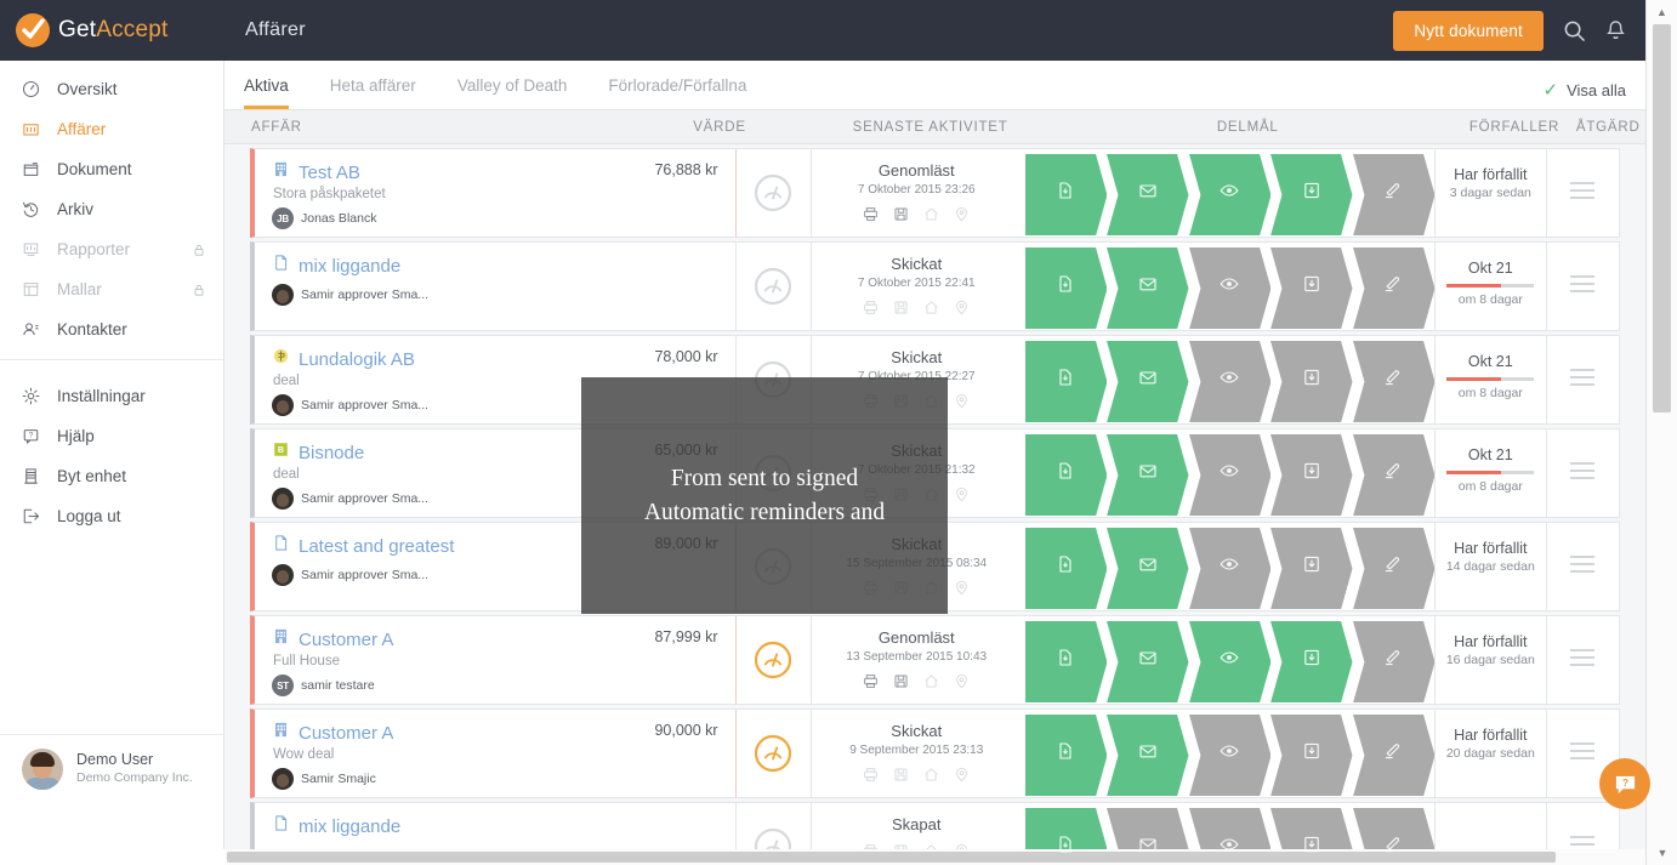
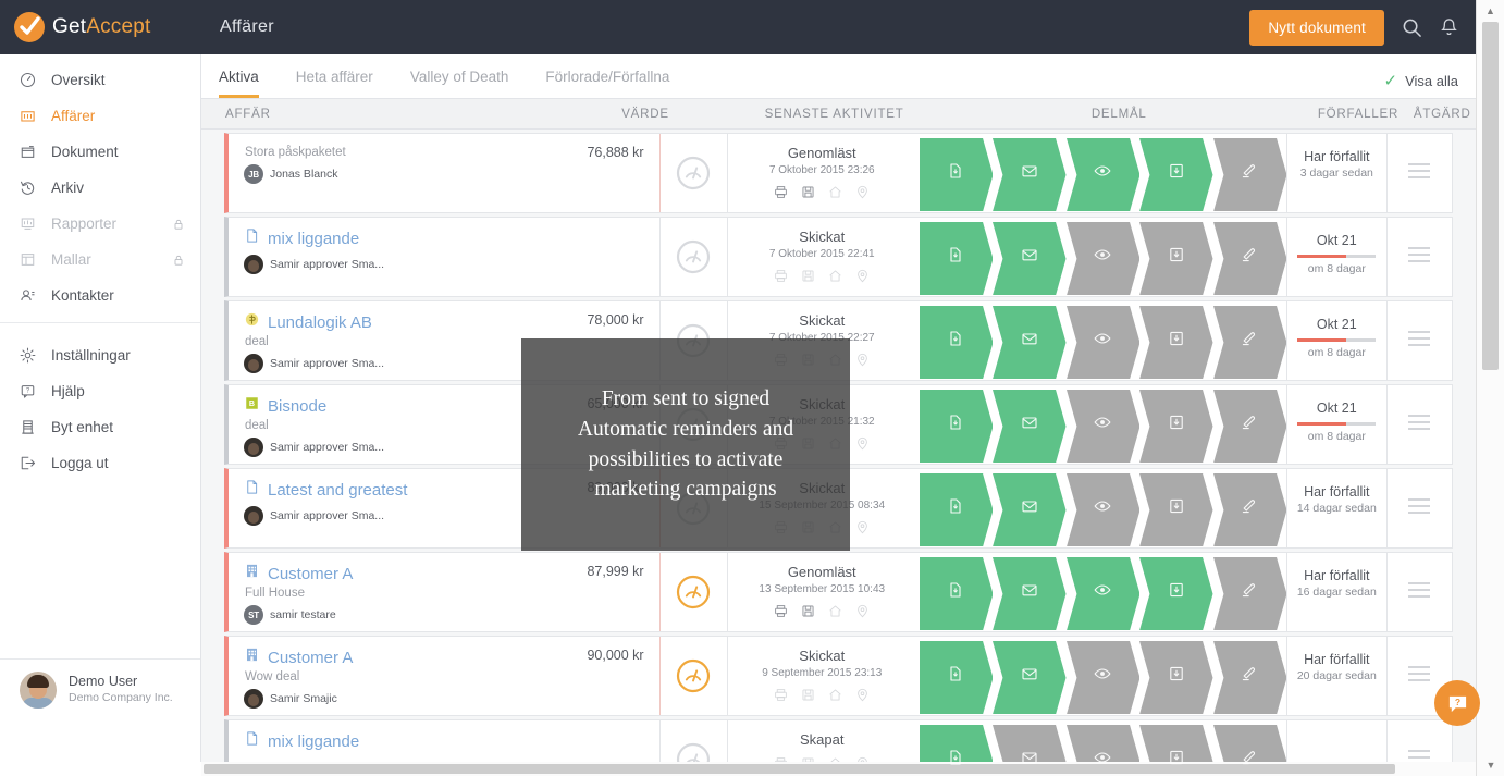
  GetAccept
  Affärer
  Nytt dokument
  Oversikt
  Affärer
  Dokument
  Arkiv
  Rapporter
  Mallar
  Kontakter
  Inställningar
  Hjälp
  Byt enhet
  Logga ut
  Demo User
  Demo Company Inc.
  Aktiva
  Heta affärer
  Valley of Death
  Förlorade/Förfallna
  ✓
  Visa alla
  AFFÄR
  VÄRDE
  SENASTE AKTIVITET
  DELMÅL
  FÖRFALLER
  ÅTGÄRD
- Test AB
  Stora påskpaketet
  JB
  Jonas Blanck
  76,888 kr
  Genomläst
  7 Oktober 2015 23:26
  Har förfallit
  3 dagar sedan
  mix liggande
  Samir approver Sma...
  Skickat
  7 Oktober 2015 22:41
  Okt 21
  om 8 dagar
  Lundalogik AB
  deal
  Samir approver Sma...
  78,000 kr
  Skickat
  7 Oktober 2015 22:27
  Okt 21
  om 8 dagar
  B
  Bisnode
  deal
  Samir approver Sma...
  65,000 kr
  Skickat
  7 Oktober 2015 21:32
  Okt 21
  om 8 dagar
  Latest and greatest
  Samir approver Sma...
  89,000 kr
  Skickat
  15 September 2015 08:34
  Har förfallit
  14 dagar sedan
  Customer A
  Full House
  ST
  samir testare
  87,999 kr
  Genomläst
  13 September 2015 10:43
  Har förfallit
  16 dagar sedan
  Customer A
  Wow deal
  Samir Smajic
  90,000 kr
  Skickat
  9 September 2015 23:13
  Har förfallit
  20 dagar sedan
  mix liggande
  Skapat
  From sent to signed
  Automatic reminders and
+ possibilities to activate
+ marketing campaigns
  ?
  ▲
  ▼
